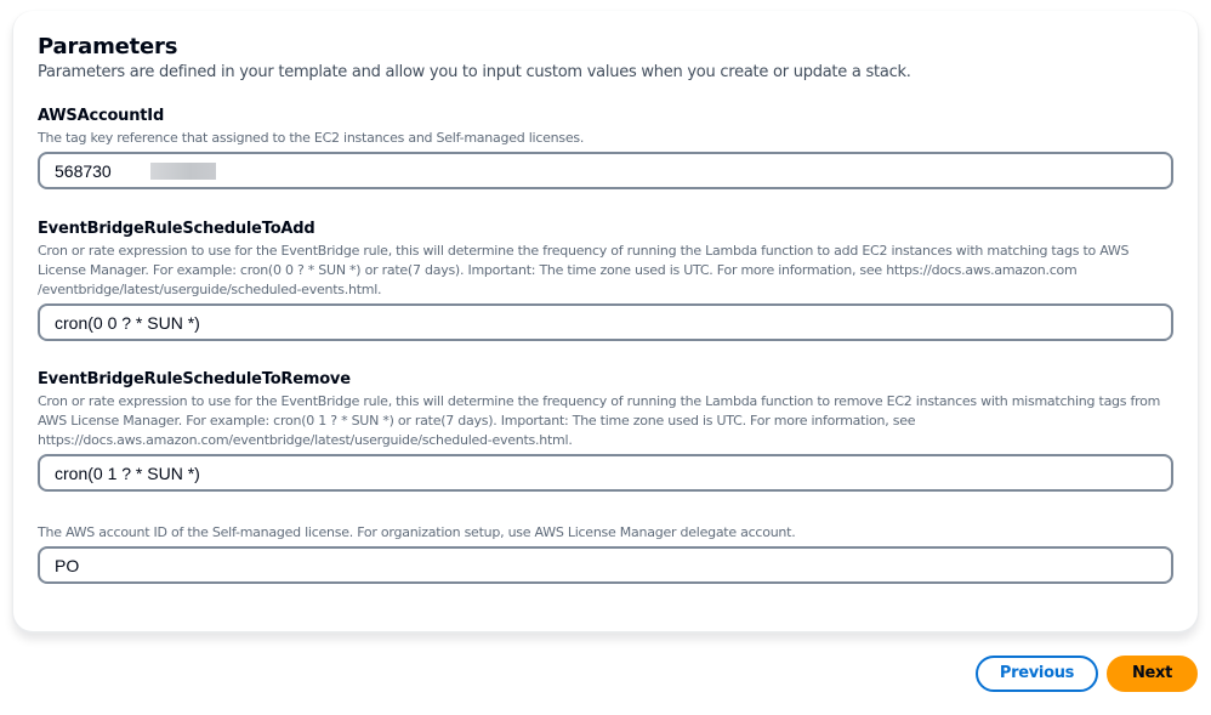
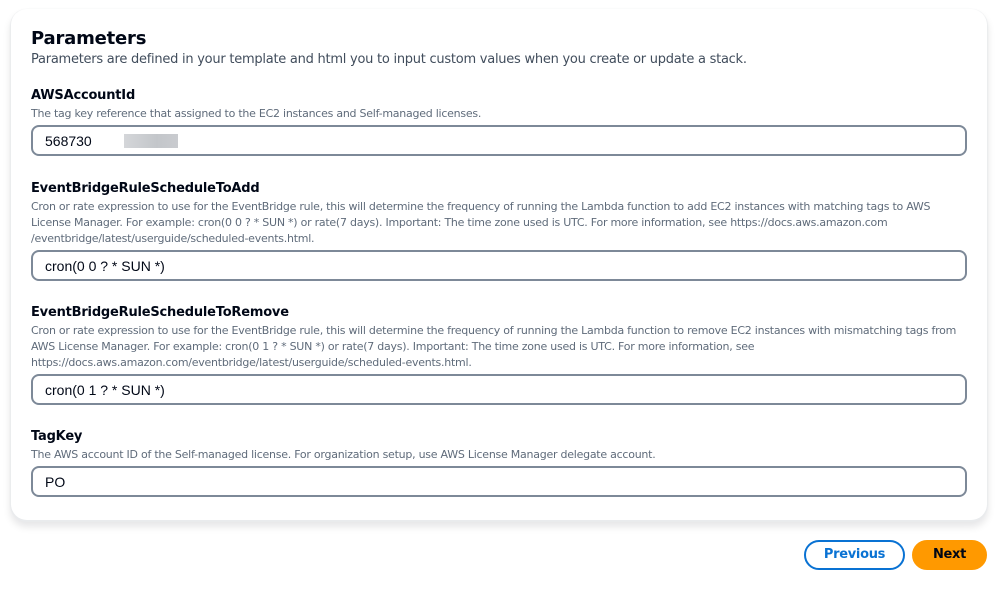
  Parameters
- Parameters are defined in your template and allow you to input custom values when you create or update a stack.
+ Parameters are defined in your template and html you to input custom values when you create or update a stack.
  AWSAccountId
  The tag key reference that assigned to the EC2 instances and Self-managed licenses.
  568730
  EventBridgeRuleScheduleToAdd
  Cron or rate expression to use for the EventBridge rule, this will determine the frequency of running the Lambda function to add EC2 instances with matching tags to AWS License Manager. For example: cron(0 0 ? * SUN *) or rate(7 days). Important: The time zone used is UTC. For more information, see https://docs.aws.amazon.com /eventbridge/latest/userguide/scheduled-events.html.
  cron(0 0 ? * SUN *)
  EventBridgeRuleScheduleToRemove
  Cron or rate expression to use for the EventBridge rule, this will determine the frequency of running the Lambda function to remove EC2 instances with mismatching tags from AWS License Manager. For example: cron(0 1 ? * SUN *) or rate(7 days). Important: The time zone used is UTC. For more information, see https://docs.aws.amazon.com/eventbridge/latest/userguide/scheduled-events.html.
  cron(0 1 ? * SUN *)
+ TagKey
  The AWS account ID of the Self-managed license. For organization setup, use AWS License Manager delegate account.
  PO
  Previous
  Next
